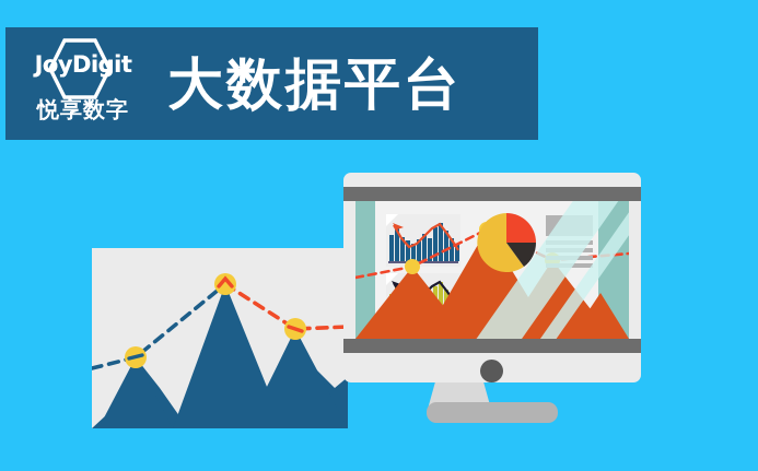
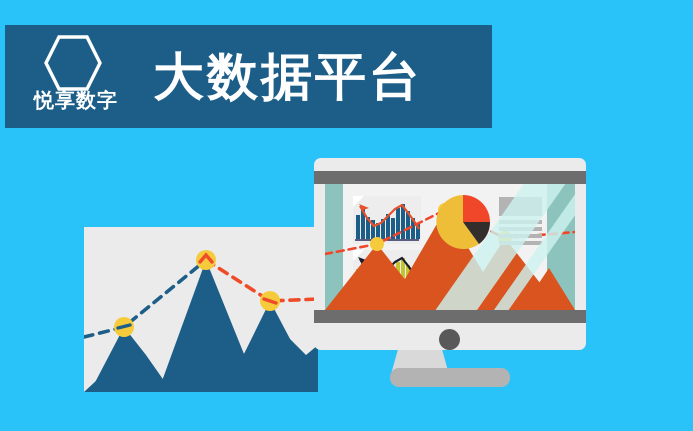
- JoyDigit
  悦享数字
  大数据平台
